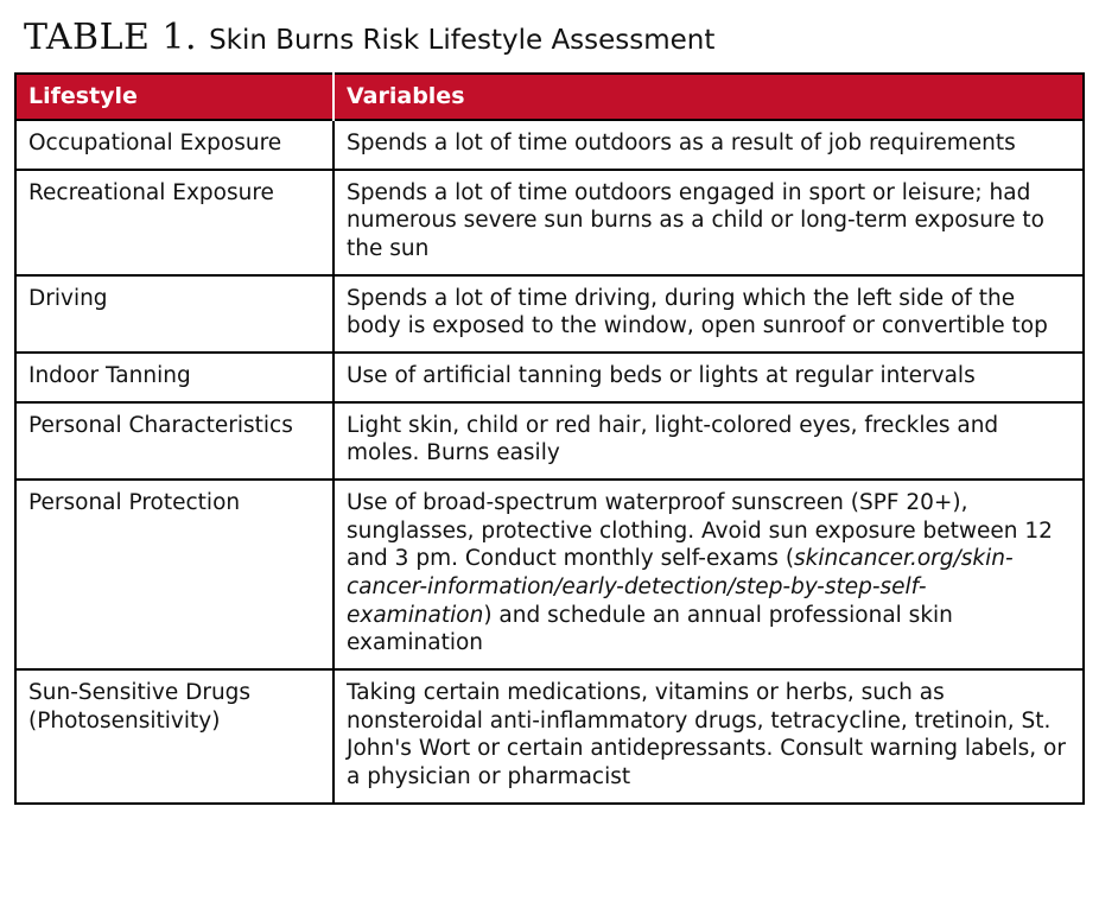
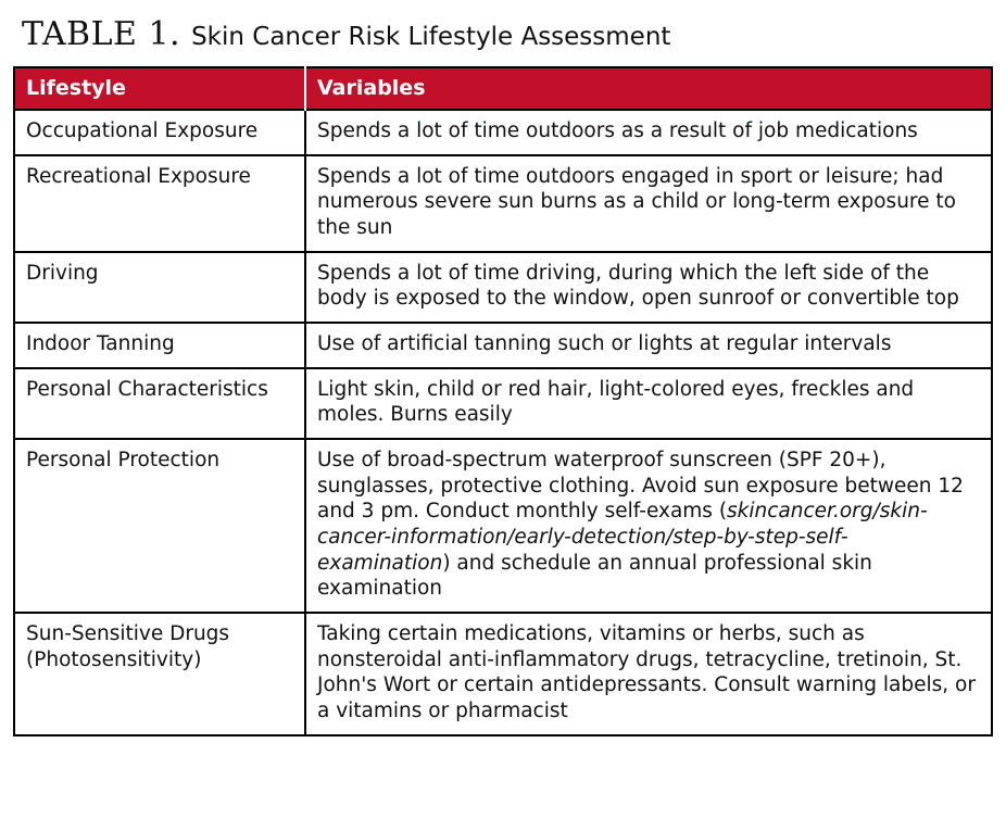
  TABLE 1.
- Skin Burns Risk Lifestyle Assessment
+ Skin Cancer Risk Lifestyle Assessment
  Lifestyle	Variables
- Occupational Exposure	Spends a lot of time outdoors as a result of job requirements
+ Occupational Exposure	Spends a lot of time outdoors as a result of job medications
  Recreational Exposure	Spends a lot of time outdoors engaged in sport or leisure; had numerous severe sun burns as a child or long-term exposure to the sun
  Driving	Spends a lot of time driving, during which the left side of the body is exposed to the window, open sunroof or convertible top
- Indoor Tanning	Use of artificial tanning beds or lights at regular intervals
+ Indoor Tanning	Use of artificial tanning such or lights at regular intervals
  Personal Characteristics	Light skin, child or red hair, light-colored eyes, freckles and moles. Burns easily
  Personal Protection	Use of broad-spectrum waterproof sunscreen (SPF 20+), sunglasses, protective clothing. Avoid sun exposure between 12 and 3 pm. Conduct monthly self-exams (skincancer.org/skin-cancer-information/early-detection/step-by-step-self-examination) and schedule an annual professional skin examination
- Sun-Sensitive Drugs (Photosensitivity)	Taking certain medications, vitamins or herbs, such as nonsteroidal anti-inflammatory drugs, tetracycline, tretinoin, St. John's Wort or certain antidepressants. Consult warning labels, or a physician or pharmacist
+ Sun-Sensitive Drugs (Photosensitivity)	Taking certain medications, vitamins or herbs, such as nonsteroidal anti-inflammatory drugs, tetracycline, tretinoin, St. John's Wort or certain antidepressants. Consult warning labels, or a vitamins or pharmacist
